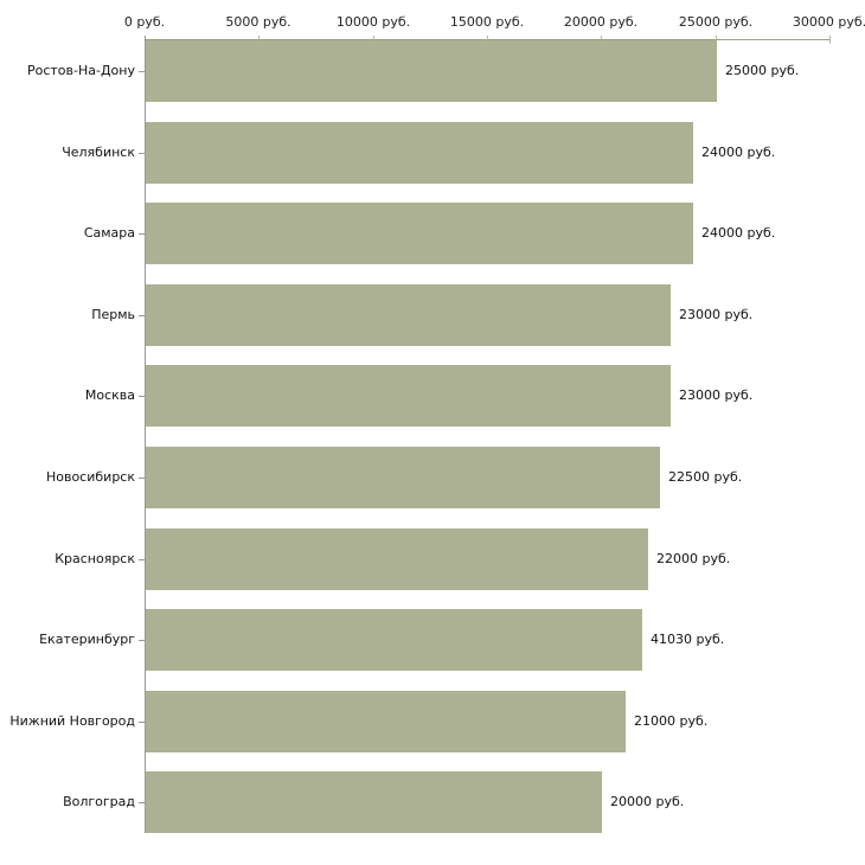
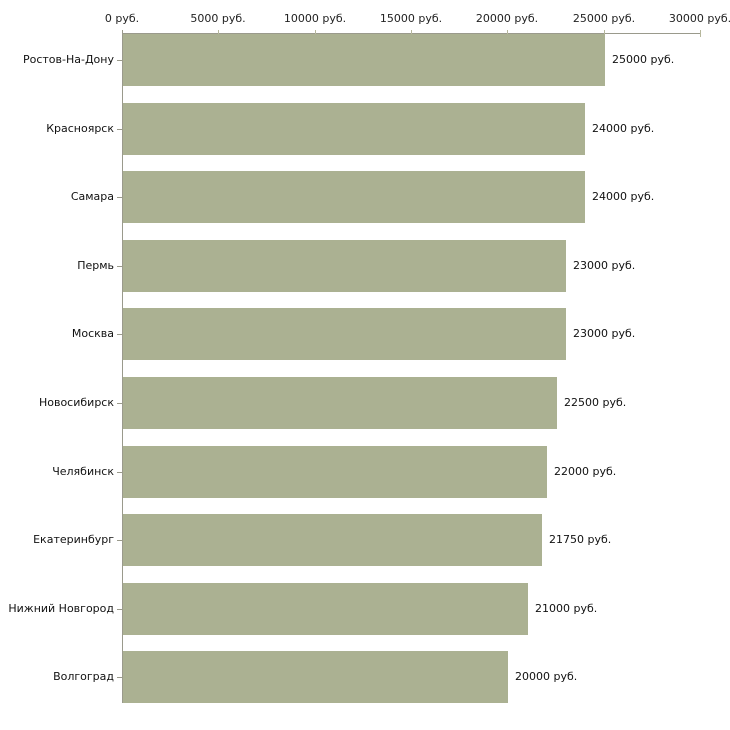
  0 руб.
  5000 руб.
  10000 руб.
  15000 руб.
  20000 руб.
  25000 руб.
  30000 руб.
  Ростов-На-Дону
- Челябинск
+ Красноярск
  Самара
  Пермь
  Москва
  Новосибирск
- Красноярск
+ Челябинск
  Екатеринбург
  Нижний Новгород
  Волгоград
  25000 руб.
  24000 руб.
  24000 руб.
  23000 руб.
  23000 руб.
  22500 руб.
  22000 руб.
- 41030 руб.
+ 21750 руб.
  21000 руб.
  20000 руб.
